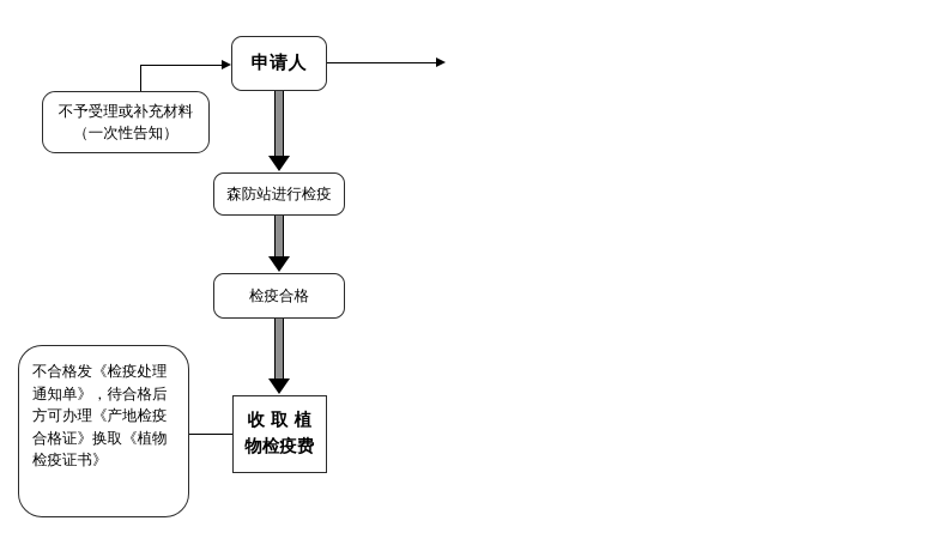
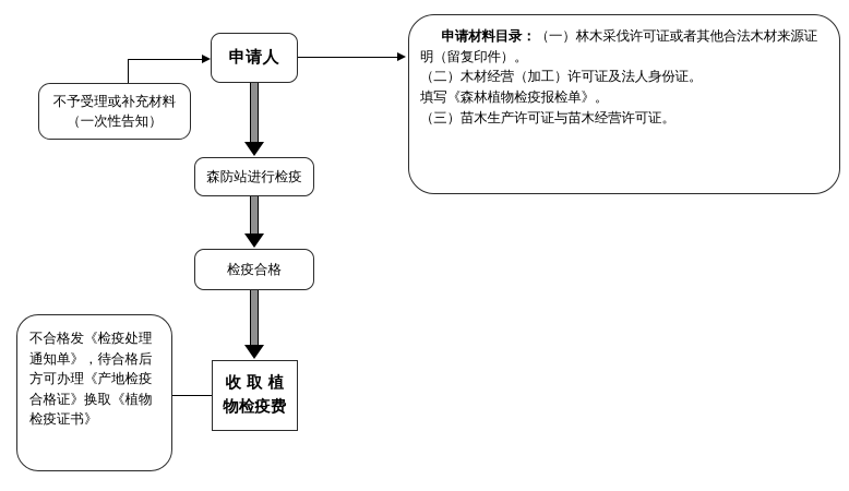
  申请人
  不予受理或补充材料
  （一次性告知）
  森防站进行检疫
  检疫合格
  收 取 植
  物检疫费
  不合格发《检疫处理
  通知单》，待合格后
  方可办理《产地检疫
  合格证》换取《植物
  检疫证书》
+ 申请材料目录：（一）林木采伐许可证或者其他合法木材来源证明（留复印件）。
+ （二）木材经营（加工）许可证及法人身份证。
+ 填写《森林植物检疫报检单》。
+ （三）苗木生产许可证与苗木经营许可证。
